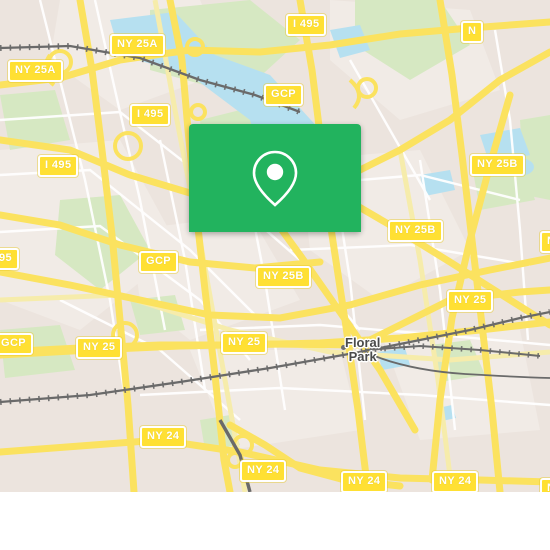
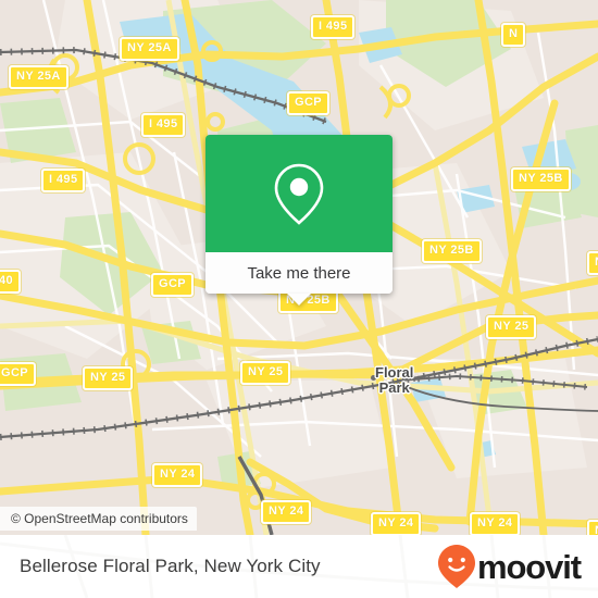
  Floral
  Park
  NY 25A
  NY 25A
  I 495
  I 495
  I 495
  GCP
  N
  NY 25B
  NY 25B
  NY 25B
  GCP
- 95
+ 40
  GCP
  NY 25
  NY 25
  NY 25
  NY 24
  NY 24
  NY 24
  NY 24
+ Take me there
+ © OpenStreetMap contributors
+ Bellerose Floral Park, New York City
+ moovit
